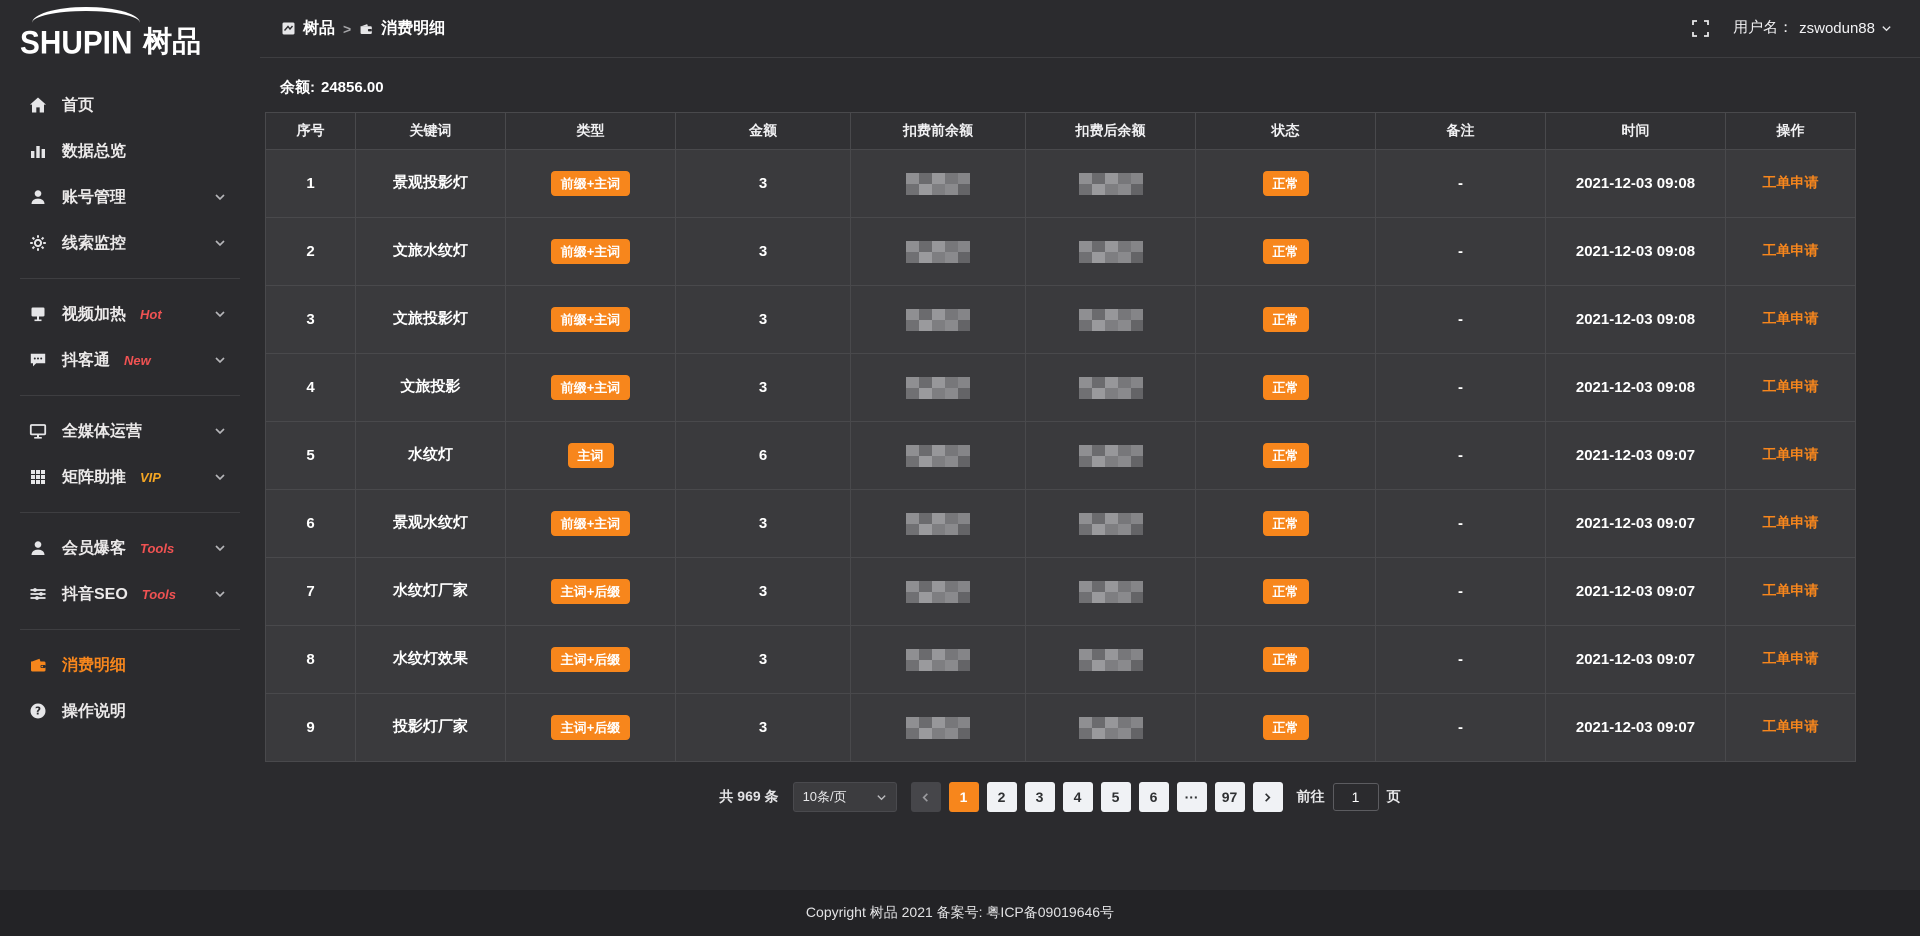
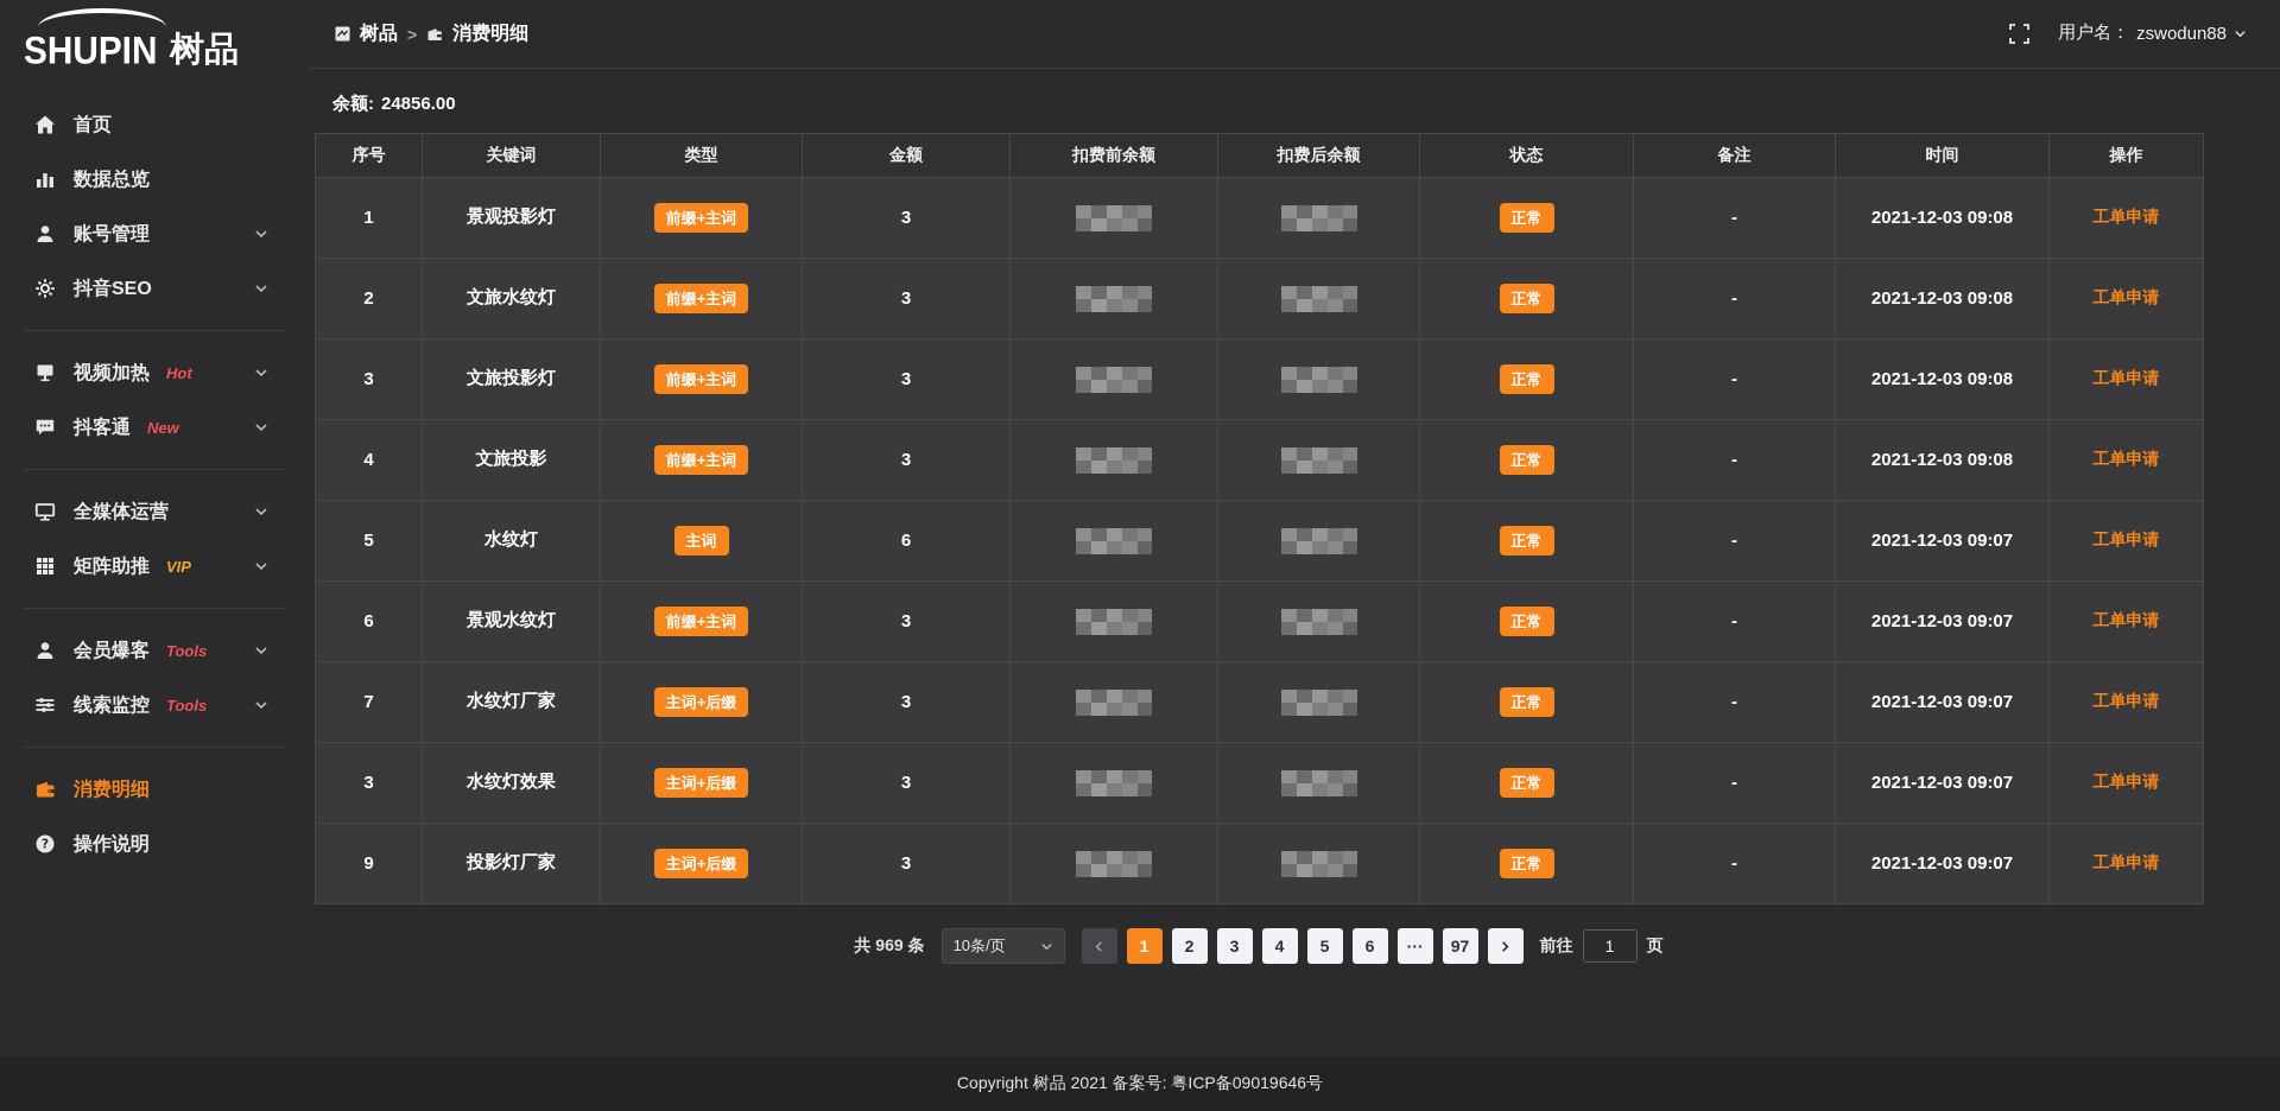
  SHUPIN
  树品
  首页
  数据总览
  账号管理
- 线索监控
+ 抖音SEO
  视频加热
  Hot
  抖客通
  New
  全媒体运营
  矩阵助推
  VIP
  会员爆客
  Tools
- 抖音SEO
+ 线索监控
  Tools
  消费明细
  ?
  操作说明
  树品
  >
  消费明细
  用户名：
  zswodun88
  余额: 24856.00
  序号	关键词	类型	金额	扣费前余额	扣费后余额	状态	备注	时间	操作
  1	景观投影灯	前缀+主词	3			正常	-	2021-12-03 09:08	工单申请
  2	文旅水纹灯	前缀+主词	3			正常	-	2021-12-03 09:08	工单申请
  3	文旅投影灯	前缀+主词	3			正常	-	2021-12-03 09:08	工单申请
  4	文旅投影	前缀+主词	3			正常	-	2021-12-03 09:08	工单申请
  5	水纹灯	主词	6			正常	-	2021-12-03 09:07	工单申请
  6	景观水纹灯	前缀+主词	3			正常	-	2021-12-03 09:07	工单申请
  7	水纹灯厂家	主词+后缀	3			正常	-	2021-12-03 09:07	工单申请
- 8	水纹灯效果	主词+后缀	3			正常	-	2021-12-03 09:07	工单申请
+ 3	水纹灯效果	主词+后缀	3			正常	-	2021-12-03 09:07	工单申请
  9	投影灯厂家	主词+后缀	3			正常	-	2021-12-03 09:07	工单申请
  共 969 条
  10条/页
  1
  2
  3
  4
  5
  6
  ···
  97
  前往
  1
  页
  Copyright 树品 2021 备案号: 粤ICP备09019646号
